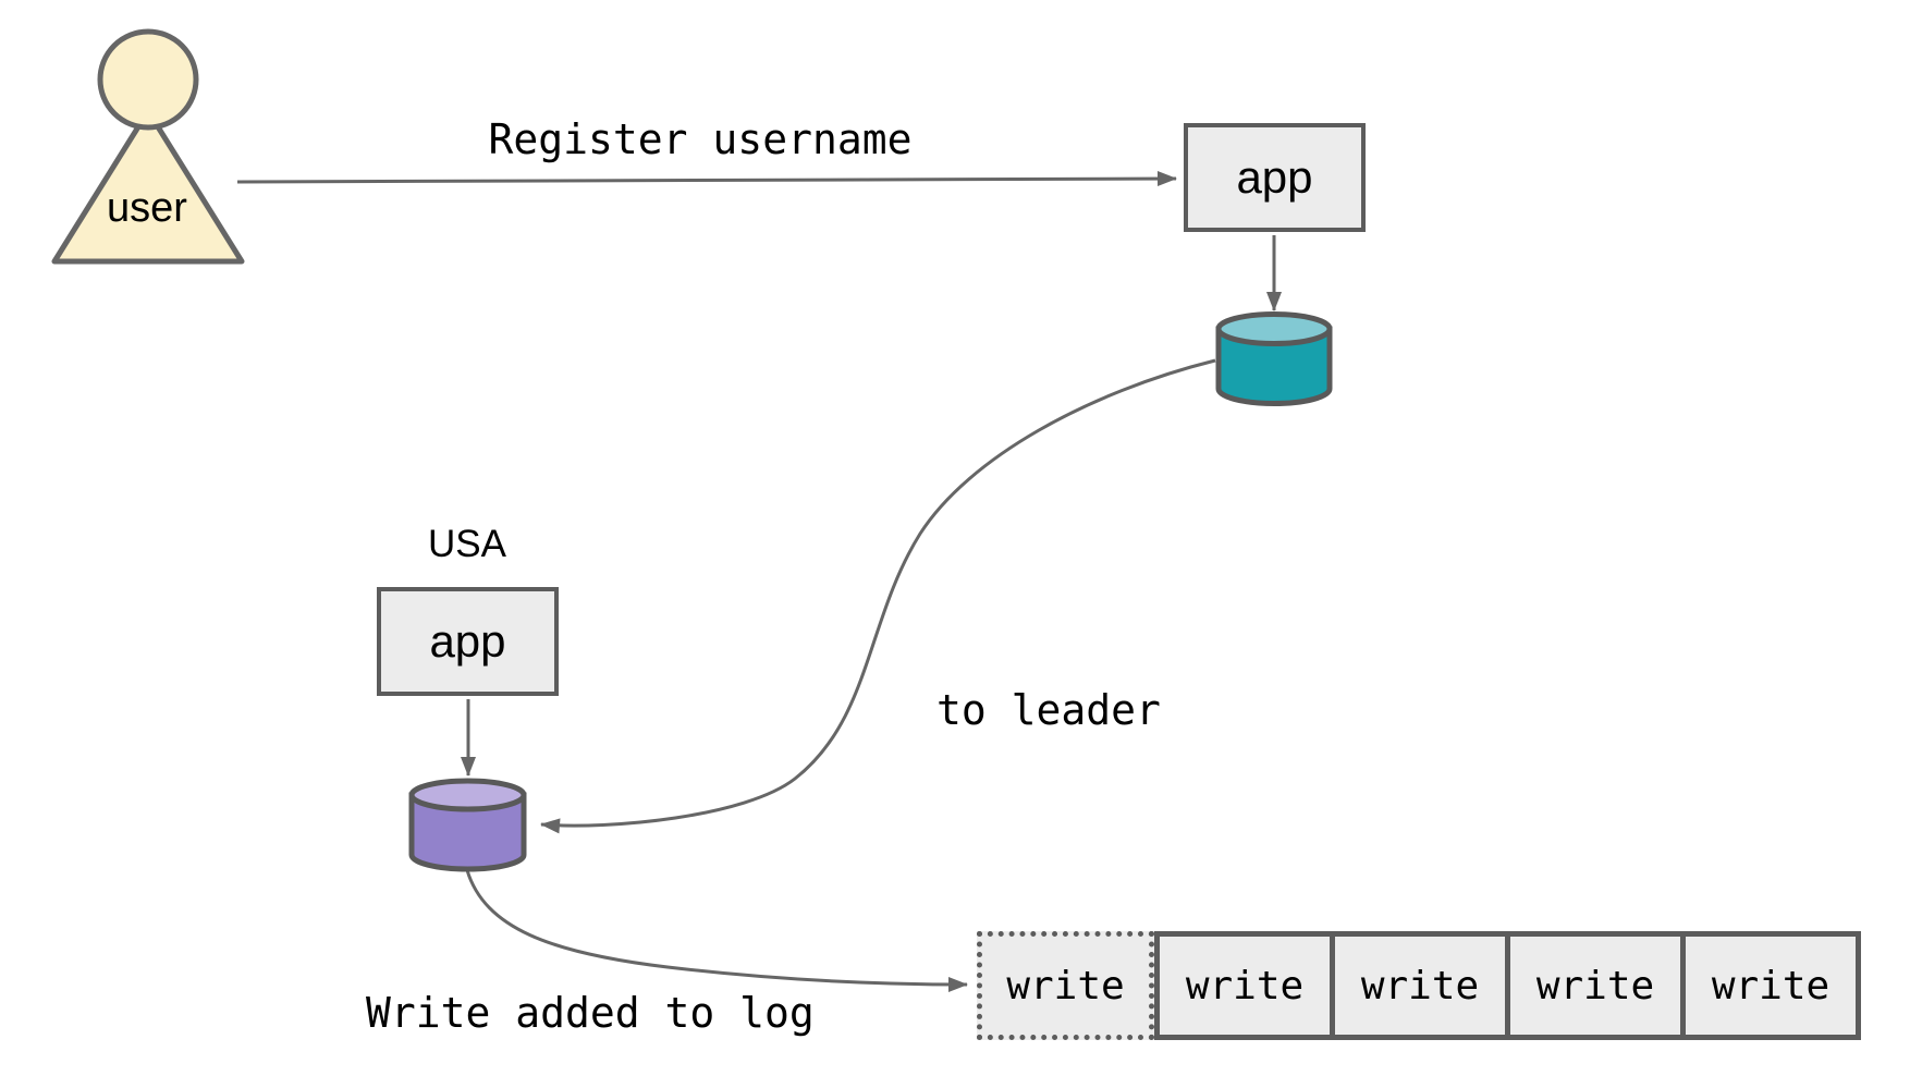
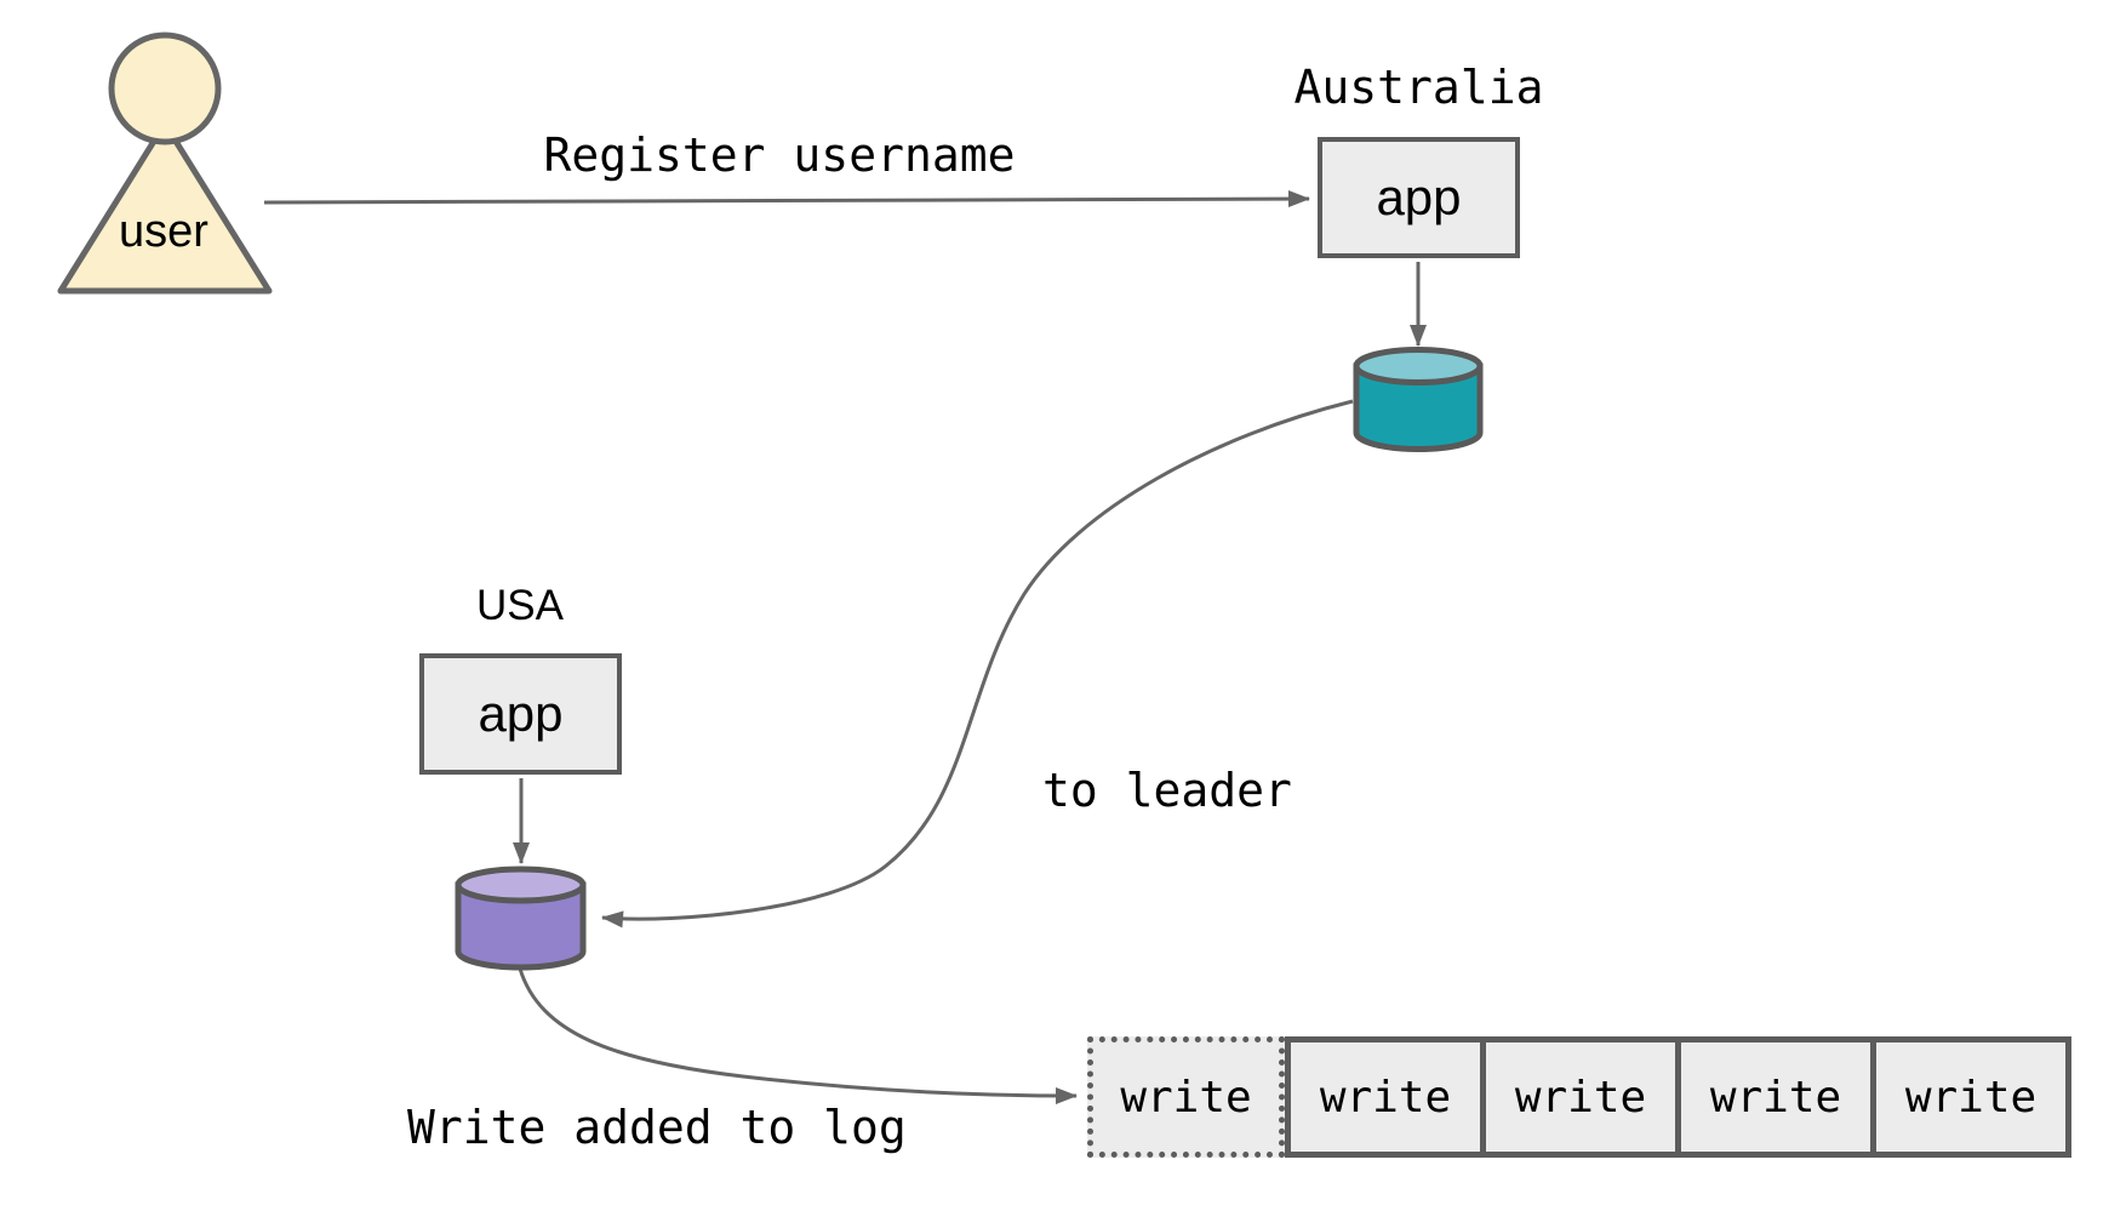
  user
  Register username
+ Australia
  app
  USA
  app
  to leader
  Write added to log
  write
  write
  write
  write
  write
